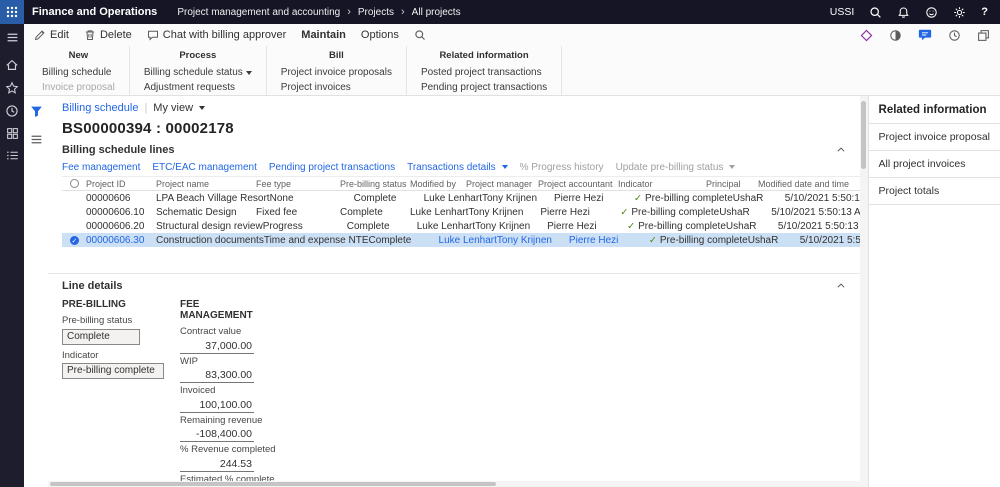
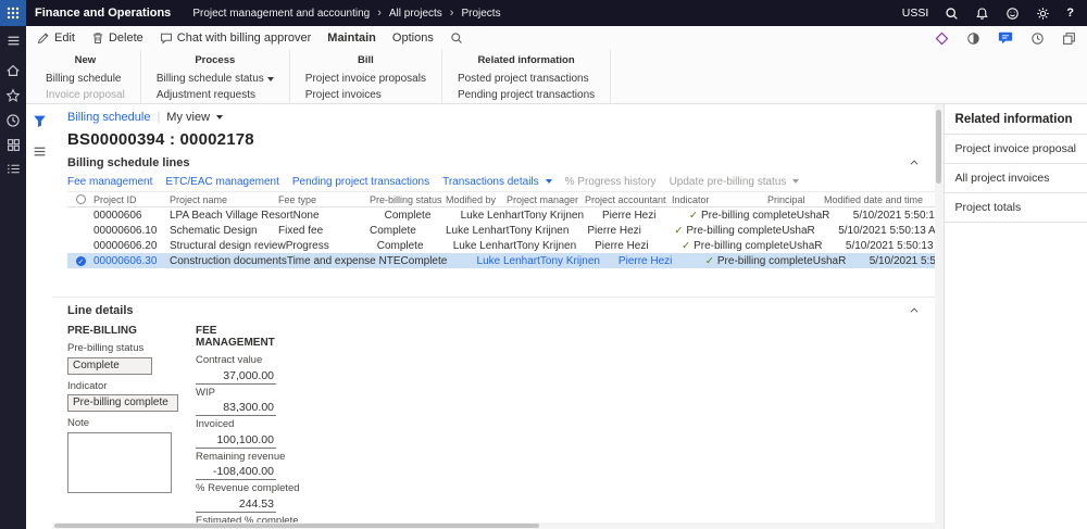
  Finance and Operations
  Project management and accounting
  ›
- Projects
+ All projects
  ›
- All projects
+ Projects
  USSI
  ?
  Edit
  Delete
  Chat with billing approver
  Maintain
  Options
  New
  Billing schedule
  Invoice proposal
  Process
  Billing schedule status
  Adjustment requests
  Bill
  Project invoice proposals
  Project invoices
  Related information
  Posted project transactions
  Pending project transactions
  Billing schedule
  |
  My view
  BS00000394 : 00002178
  Billing schedule lines
  Fee management
  ETC/EAC management
  Pending project transactions
  Transactions details
  % Progress history
  Update pre-billing status
  Project ID
  Project name
  Fee type
  Pre-billing status
  Modified by
  Project manager
  Project accountant
  Indicator
  Principal
  Modified date and time
  00000606
  LPA Beach Village Resort
  None
  Complete
  Luke Lenhart
  Tony Krijnen
  Pierre Hezi
  ✓ Pre-billing complete
  UshaR
  5/10/2021 5:50:1
  00000606.10
  Schematic Design
  Fixed fee
  Complete
  Luke Lenhart
  Tony Krijnen
  Pierre Hezi
  ✓ Pre-billing complete
  UshaR
  5/10/2021 5:50:13 A
  00000606.20
  Structural design review
  Progress
  Complete
  Luke Lenhart
  Tony Krijnen
  Pierre Hezi
  ✓ Pre-billing complete
  UshaR
  5/10/2021 5:50:13
  00000606.30
  Construction documents
  Time and expense NTE
  Complete
  Luke Lenhart
  Tony Krijnen
  Pierre Hezi
  ✓ Pre-billing complete
  UshaR
  Line details
  PRE-BILLING
  Pre-billing status
  Complete
  Indicator
  Pre-billing complete
+ Note
  FEE MANAGEMENT
  Contract value
  37,000.00
  WIP
  83,300.00
  Invoiced
  100,100.00
  Remaining revenue
  -108,400.00
  % Revenue completed
  244.53
  Estimated % complete
  Related information
  Project invoice proposal
  All project invoices
  Project totals
